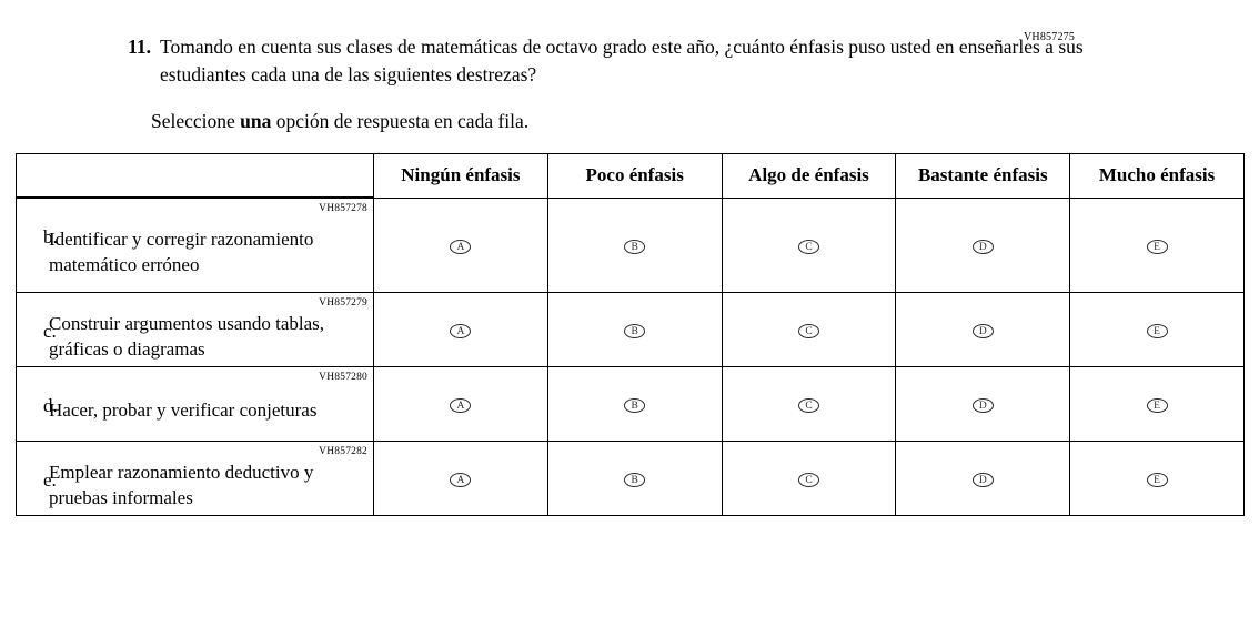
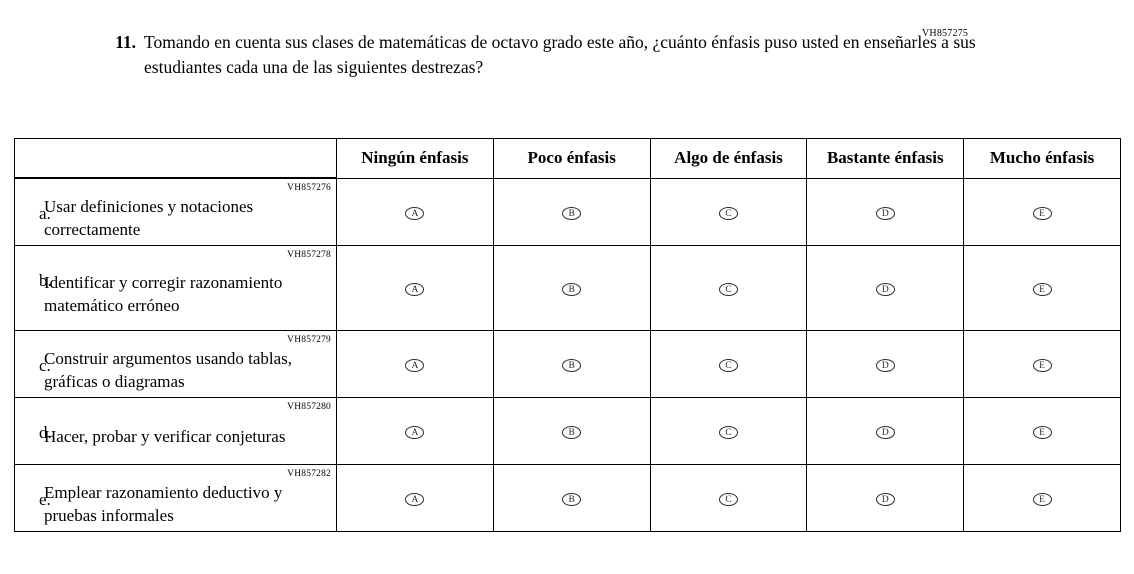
  VH857275
  11.
  Tomando en cuenta sus clases de matemáticas de octavo grado este año, ¿cuánto énfasis puso usted en enseñarles a sus estudiantes cada una de las siguientes destrezas?
- Seleccione una opción de respuesta en cada fila.
  	Ningún énfasis	Poco énfasis	Algo de énfasis	Bastante énfasis	Mucho énfasis
+ VH857276 a. Usar definiciones y notaciones correctamente	A	B	C	D	E
  VH857278 b. Identificar y corregir razonamiento matemático erróneo	A	B	C	D	E
  VH857279 c. Construir argumentos usando tablas, gráficas o diagramas	A	B	C	D	E
  VH857280 d. Hacer, probar y verificar conjeturas	A	B	C	D	E
  VH857282 e. Emplear razonamiento deductivo y pruebas informales	A	B	C	D	E
